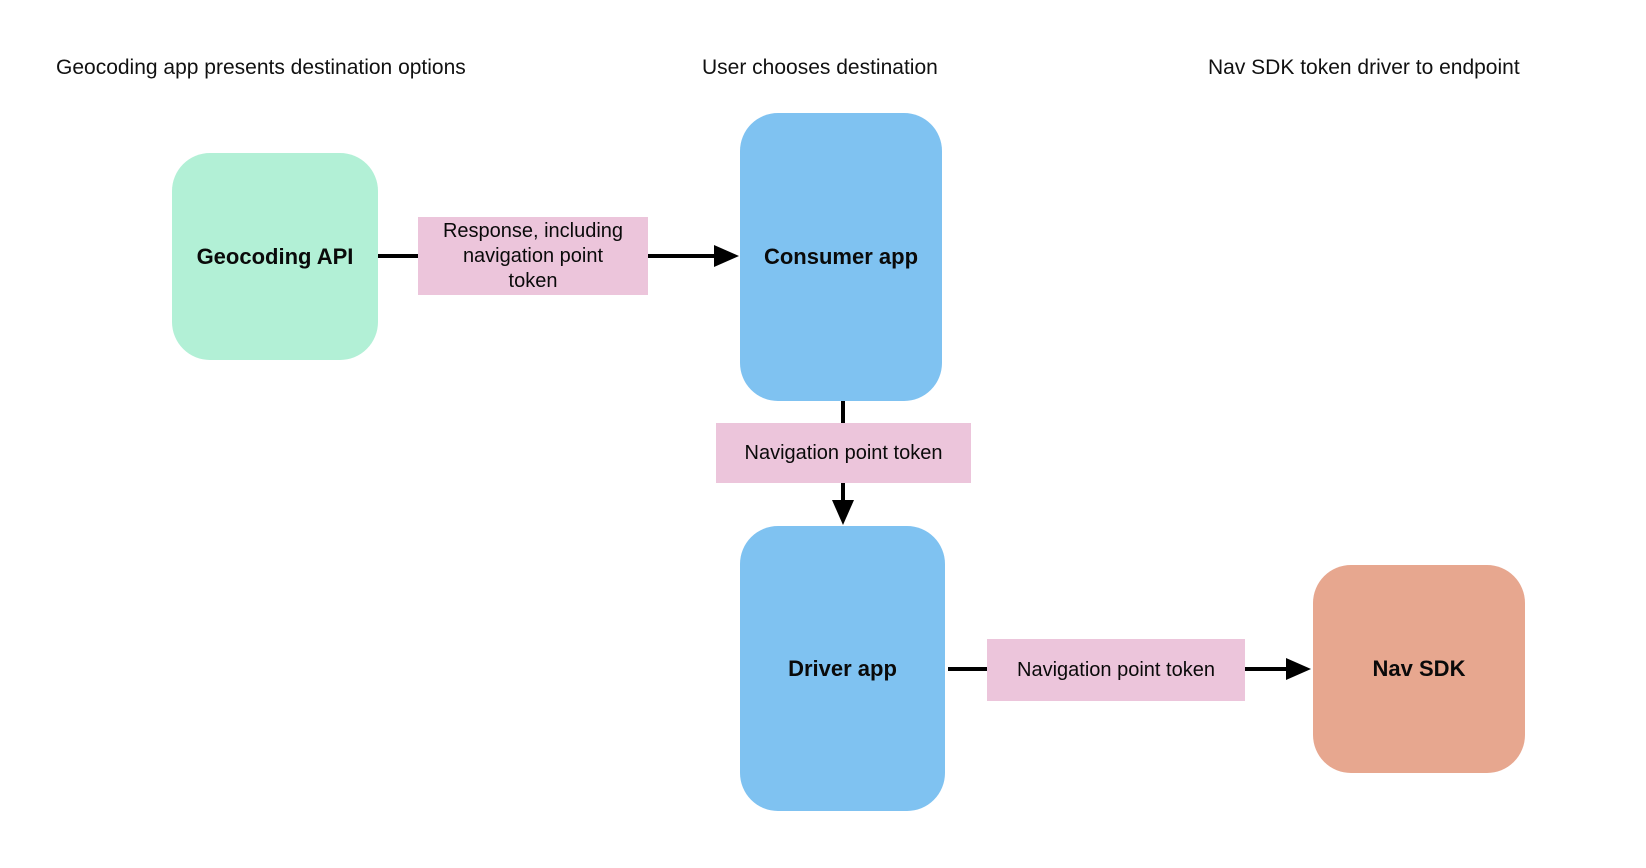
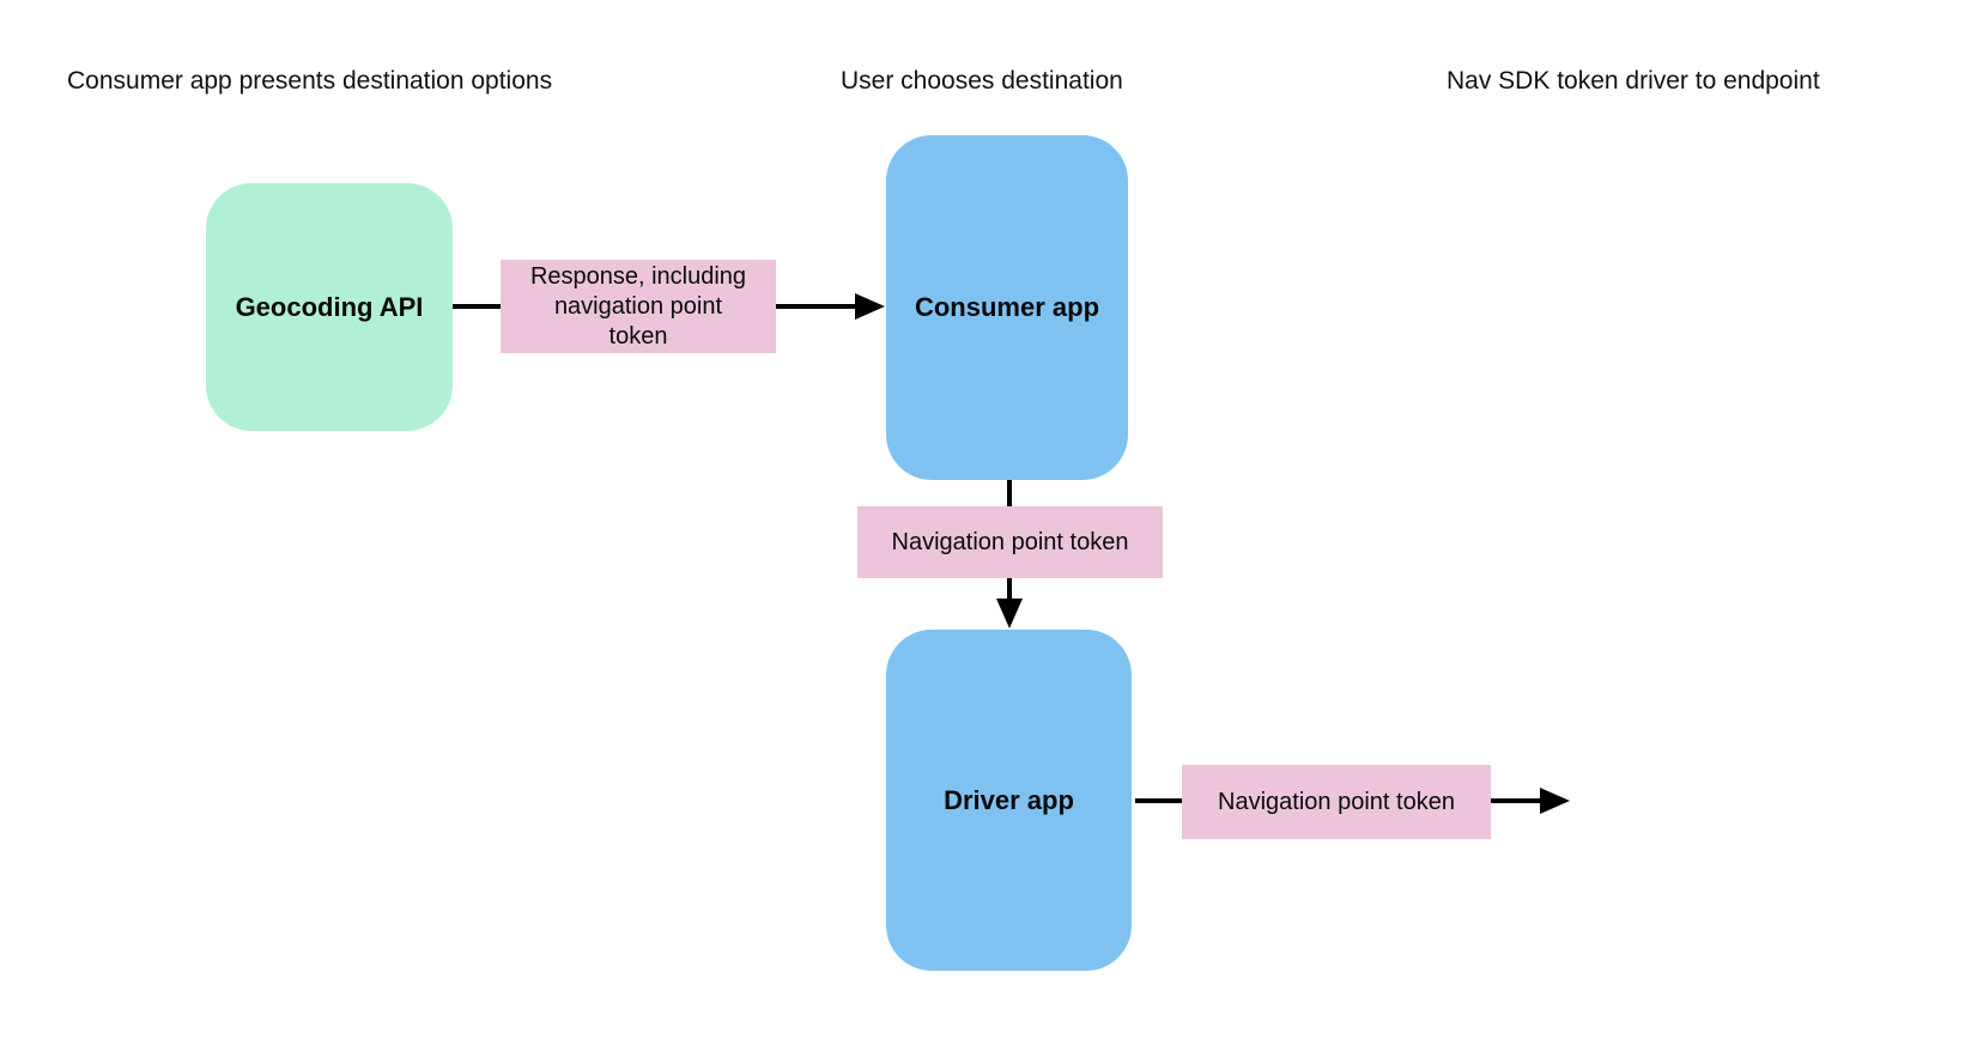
- Geocoding app presents destination options
+ Consumer app presents destination options
  User chooses destination
  Nav SDK token driver to endpoint
  Geocoding API
  Consumer app
  Driver app
- Nav SDK
  Response, including
  navigation point
  token
  Navigation point token
  Navigation point token
